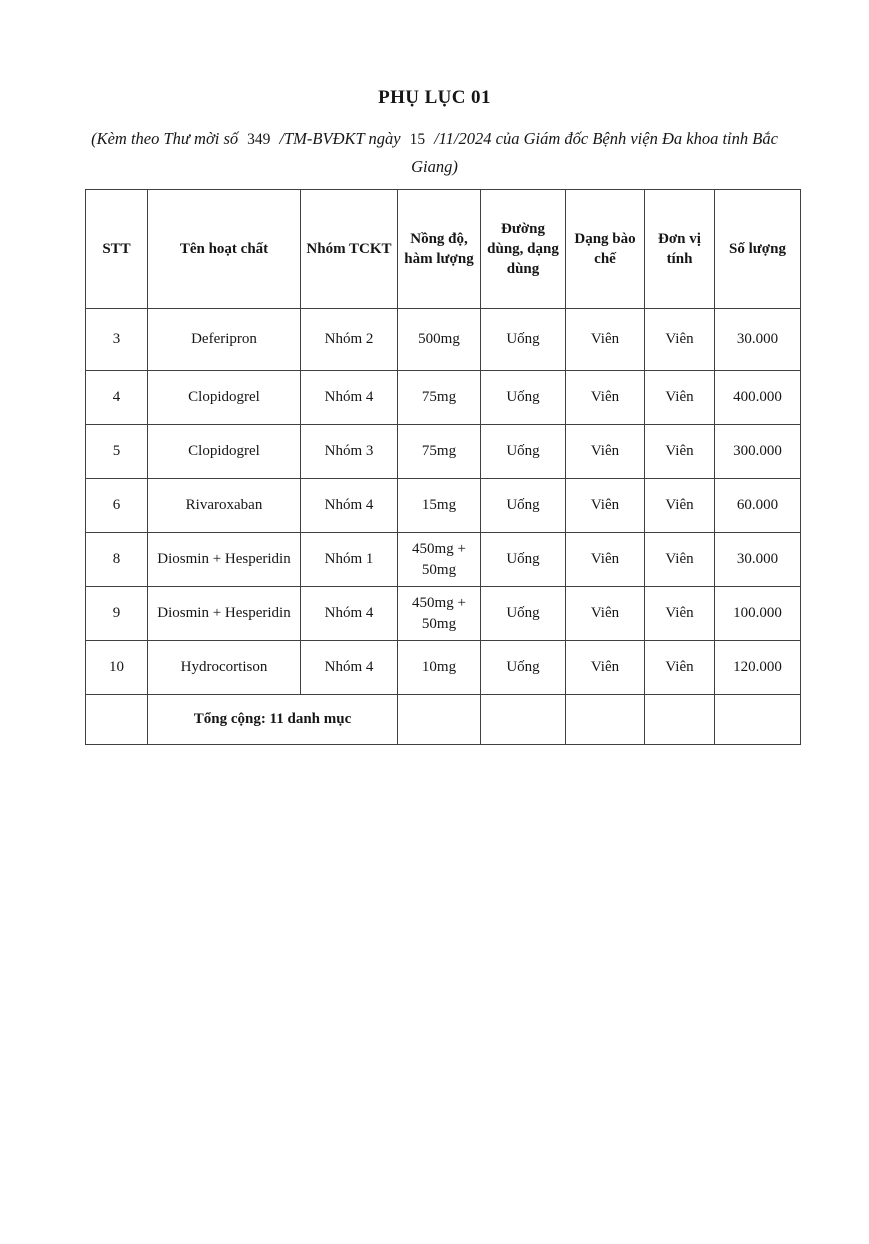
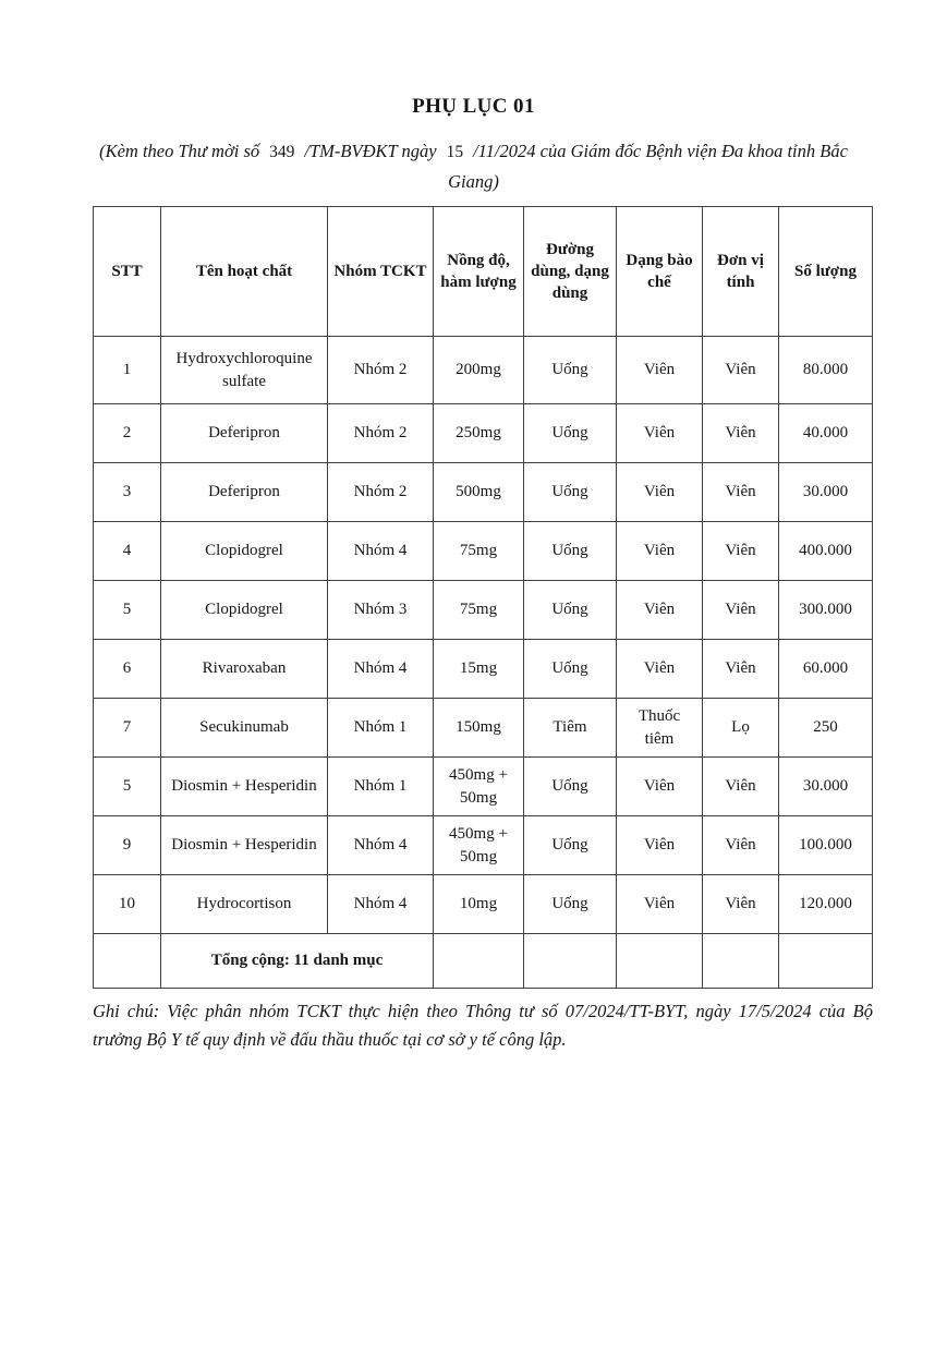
  PHỤ LỤC 01
  (Kèm theo Thư mời số 349 /TM-BVĐKT ngày 15 /11/2024 của Giám đốc Bệnh viện Đa khoa tỉnh Bắc Giang)
  STT	Tên hoạt chất	Nhóm TCKT	Nồng độ, hàm lượng	Đường dùng, dạng dùng	Dạng bào chế	Đơn vị tính	Số lượng
+ 1	Hydroxychloroquine sulfate	Nhóm 2	200mg	Uống	Viên	Viên	80.000
+ 2	Deferipron	Nhóm 2	250mg	Uống	Viên	Viên	40.000
  3	Deferipron	Nhóm 2	500mg	Uống	Viên	Viên	30.000
  4	Clopidogrel	Nhóm 4	75mg	Uống	Viên	Viên	400.000
  5	Clopidogrel	Nhóm 3	75mg	Uống	Viên	Viên	300.000
  6	Rivaroxaban	Nhóm 4	15mg	Uống	Viên	Viên	60.000
+ 7	Secukinumab	Nhóm 1	150mg	Tiêm	Thuốc tiêm	Lọ	250
- 8	Diosmin + Hesperidin	Nhóm 1	450mg + 50mg	Uống	Viên	Viên	30.000
+ 5	Diosmin + Hesperidin	Nhóm 1	450mg + 50mg	Uống	Viên	Viên	30.000
  9	Diosmin + Hesperidin	Nhóm 4	450mg + 50mg	Uống	Viên	Viên	100.000
  10	Hydrocortison	Nhóm 4	10mg	Uống	Viên	Viên	120.000
  	Tổng cộng: 11 danh mục
+ Ghi chú: Việc phân nhóm TCKT thực hiện theo Thông tư số 07/2024/TT-BYT, ngày 17/5/2024 của Bộ trưởng Bộ Y tế quy định về đấu thầu thuốc tại cơ sở y tế công lập.
